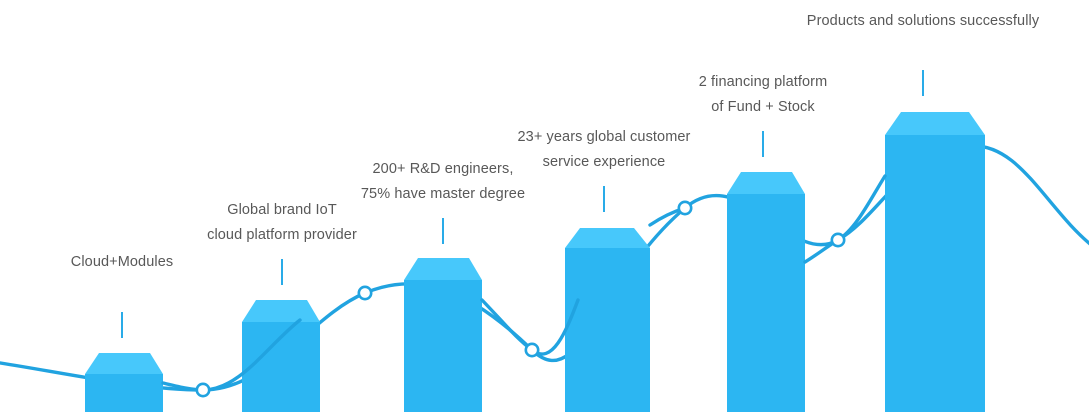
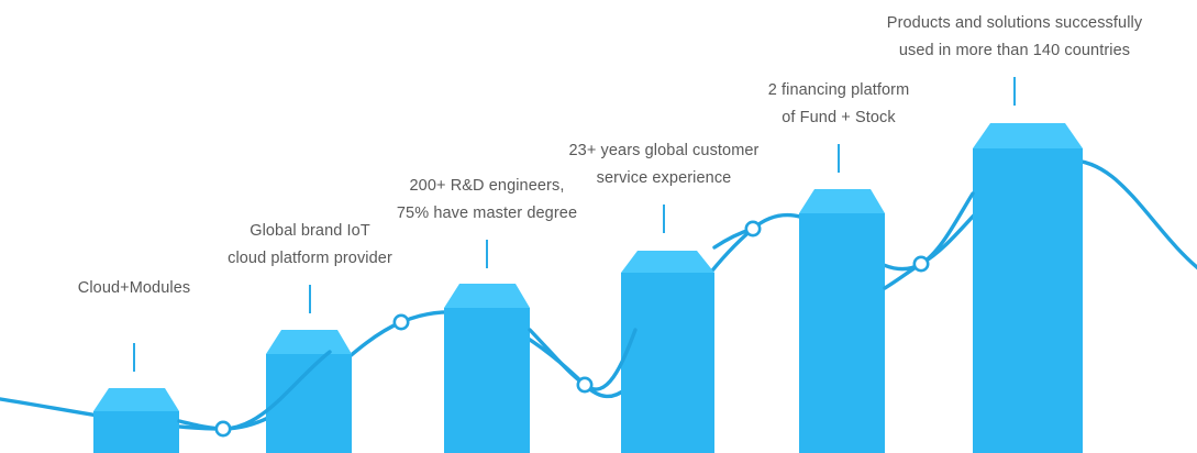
  Cloud+Modules
  Global brand IoT
  cloud platform provider
  200+ R&D engineers,
  75% have master degree
  23+ years global customer
  service experience
  2 financing platform
  of Fund + Stock
  Products and solutions successfully
+ used in more than 140 countries
